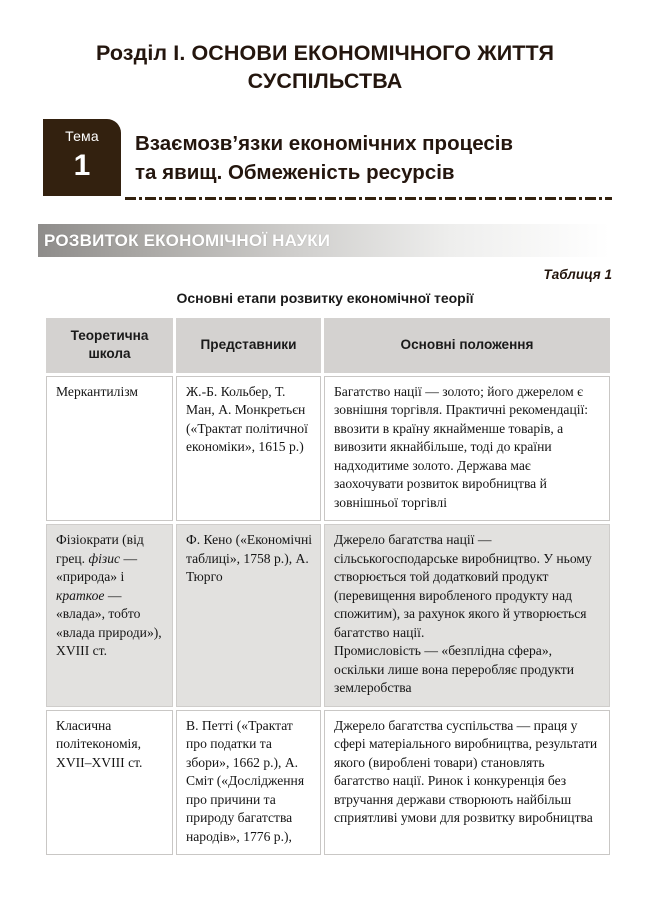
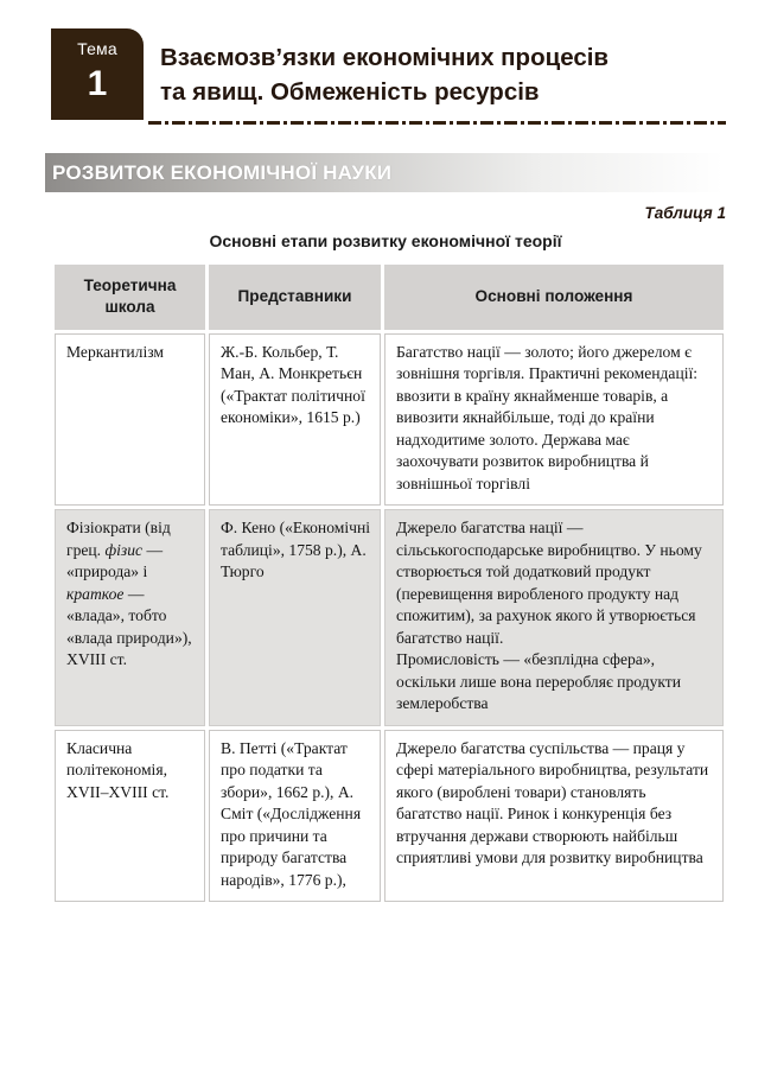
- Розділ I. ОСНОВИ ЕКОНОМІЧНОГО ЖИТТЯ СУСПІЛЬСТВА
  Тема
  1
  Взаємозв’язки економічних процесів
  та явищ. Обмеженість ресурсів
  РОЗВИТОК ЕКОНОМІЧНОЇ НАУКИ
  Таблиця 1
  Основні етапи розвитку економічної теорії
  Теоретична школа	Представники	Основні положення
  Меркантилізм	Ж.-Б. Кольбер, Т. Ман, А. Монкретьєн («Трактат політичної економіки», 1615 р.)	Багатство нації — золото; його джерелом є зовнішня торгівля. Практичні рекомендації: ввозити в країну якнайменше товарів, а вивозити якнайбільше, тоді до країни надходитиме золото. Держава має заохочувати розвиток виробництва й зовнішньої торгівлі
  Фізіократи (від грец. фізис — «природа» і краткое — «влада», тобто «влада природи»), XVIII ст.	Ф. Кено («Економічні таблиці», 1758 р.), А. Тюрго	Джерело багатства нації — сільськогосподарське виробництво. У ньому створюється той додатковий продукт (перевищення виробленого продукту над спожитим), за рахунок якого й утворюється багатство нації.Промисловість — «безплідна сфера», оскільки лише вона переробляє продукти землеробства
  Класична політекономія, XVII–XVIII ст.	В. Петті («Трактат про податки та збори», 1662 р.), А. Сміт («Дослідження про причини та природу багатства народів», 1776 р.),	Джерело багатства суспільства — праця у сфері матеріального виробництва, результати якого (вироблені товари) становлять багатство нації. Ринок і конкуренція без втручання держави створюють найбільш сприятливі умови для розвитку виробництва
